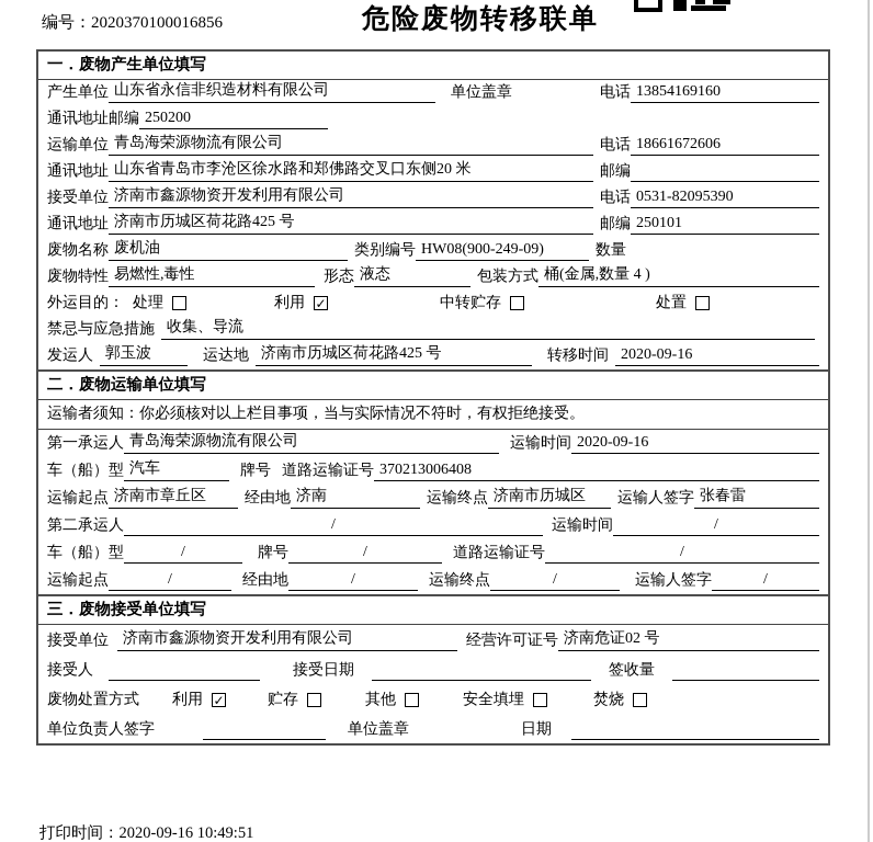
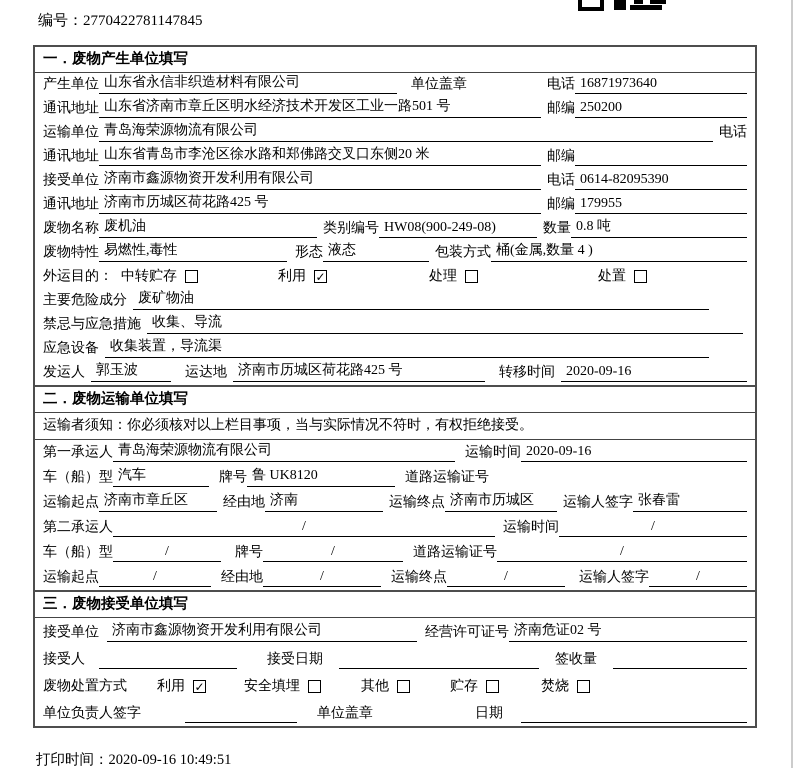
- 编号：2020370100016856
+ 编号：2770422781147845
- 危险废物转移联单
  一．废物产生单位填写
  产生单位
  山东省永信非织造材料有限公司
  单位盖章
  电话
- 13854169160
+ 16871973640
  通讯地址
+ 山东省济南市章丘区明水经济技术开发区工业一路501 号
  邮编
  250200
  运输单位
  青岛海荣源物流有限公司
  电话
- 18661672606
  通讯地址
  山东省青岛市李沧区徐水路和郑佛路交叉口东侧20 米
  邮编
  接受单位
  济南市鑫源物资开发利用有限公司
  电话
- 0531-82095390
+ 0614-82095390
  通讯地址
  济南市历城区荷花路425 号
  邮编
- 250101
+ 179955
  废物名称
  废机油
  类别编号
- HW08(900-249-09)
+ HW08(900-249-08)
  数量
+ 0.8 吨
  废物特性
  易燃性,毒性
  形态
  液态
  包装方式
  桶(金属,数量 4 )
  外运目的：
- 处理
+ 中转贮存
  利用
  ✓
- 中转贮存
+ 处理
  处置
+ 主要危险成分
+ 废矿物油
  禁忌与应急措施
  收集、导流
+ 应急设备
+ 收集装置，导流渠
  发运人
  郭玉波
  运达地
  济南市历城区荷花路425 号
  转移时间
  2020-09-16
  二．废物运输单位填写
  运输者须知：你必须核对以上栏目事项，当与实际情况不符时，有权拒绝接受。
  第一承运人
  青岛海荣源物流有限公司
  运输时间
  2020-09-16
  车（船）型
  汽车
  牌号
+ 鲁 UK8120
  道路运输证号
- 370213006408
  运输起点
  济南市章丘区
  经由地
  济南
  运输终点
  济南市历城区
  运输人签字
  张春雷
  第二承运人
  /
  运输时间
  /
  车（船）型
  /
  牌号
  /
  道路运输证号
  /
  运输起点
  /
  经由地
  /
  运输终点
  /
  运输人签字
  /
  三．废物接受单位填写
  接受单位
  济南市鑫源物资开发利用有限公司
  经营许可证号
  济南危证02 号
  接受人
  接受日期
  签收量
  废物处置方式
  利用
  ✓
- 贮存
+ 安全填埋
  其他
- 安全填埋
+ 贮存
  焚烧
  单位负责人签字
  单位盖章
  日期
  打印时间：2020-09-16 10:49:51
